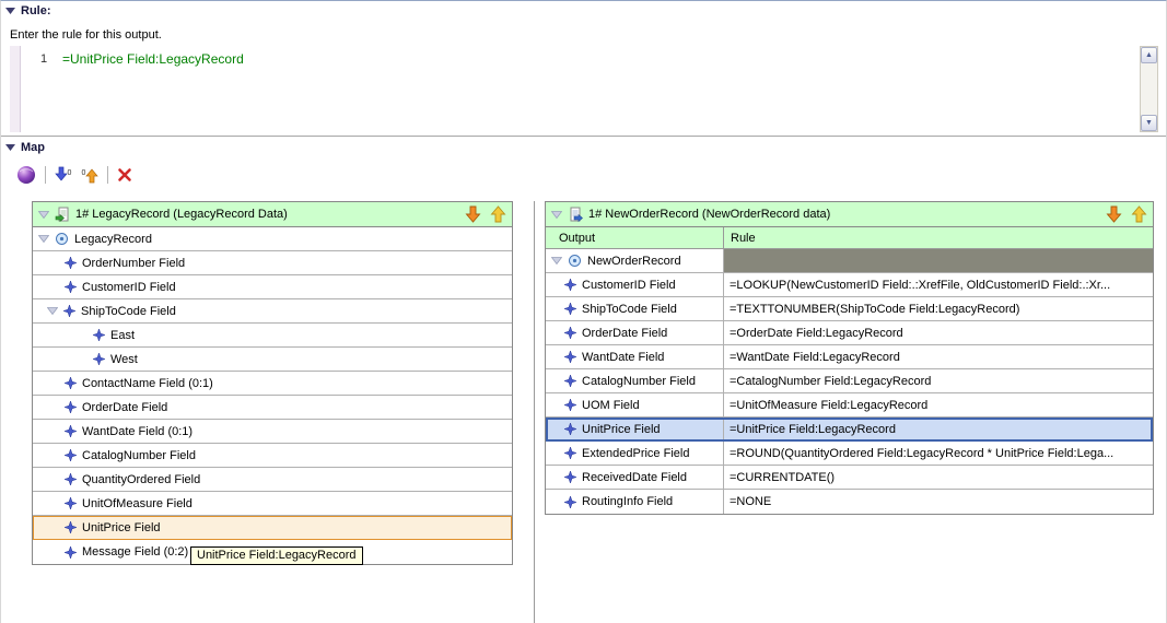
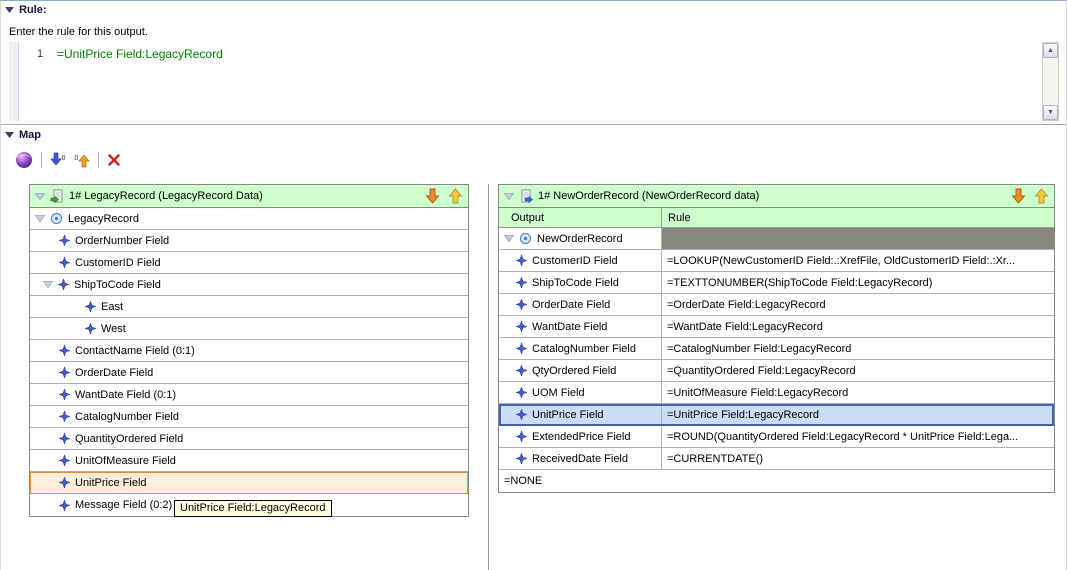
  Rule:
  Enter the rule for this output.
  1
  =UnitPrice Field:LegacyRecord
  Map
  1# LegacyRecord (LegacyRecord Data)
  LegacyRecord
  OrderNumber Field
  CustomerID Field
  ShipToCode Field
  East
  West
  ContactName Field (0:1)
  OrderDate Field
  WantDate Field (0:1)
  CatalogNumber Field
  QuantityOrdered Field
  UnitOfMeasure Field
  UnitPrice Field
  Message Field (0:2)
  1# NewOrderRecord (NewOrderRecord data)
  Output
  Rule
  NewOrderRecord
  CustomerID Field
  =LOOKUP(NewCustomerID Field:.:XrefFile, OldCustomerID Field:.:Xr...
  ShipToCode Field
  =TEXTTONUMBER(ShipToCode Field:LegacyRecord)
  OrderDate Field
  =OrderDate Field:LegacyRecord
  WantDate Field
  =WantDate Field:LegacyRecord
  CatalogNumber Field
  =CatalogNumber Field:LegacyRecord
+ QtyOrdered Field
+ =QuantityOrdered Field:LegacyRecord
  UOM Field
  =UnitOfMeasure Field:LegacyRecord
  UnitPrice Field
  =UnitPrice Field:LegacyRecord
  ExtendedPrice Field
  =ROUND(QuantityOrdered Field:LegacyRecord * UnitPrice Field:Lega...
  ReceivedDate Field
  =CURRENTDATE()
- RoutingInfo Field
  =NONE
  UnitPrice Field:LegacyRecord
